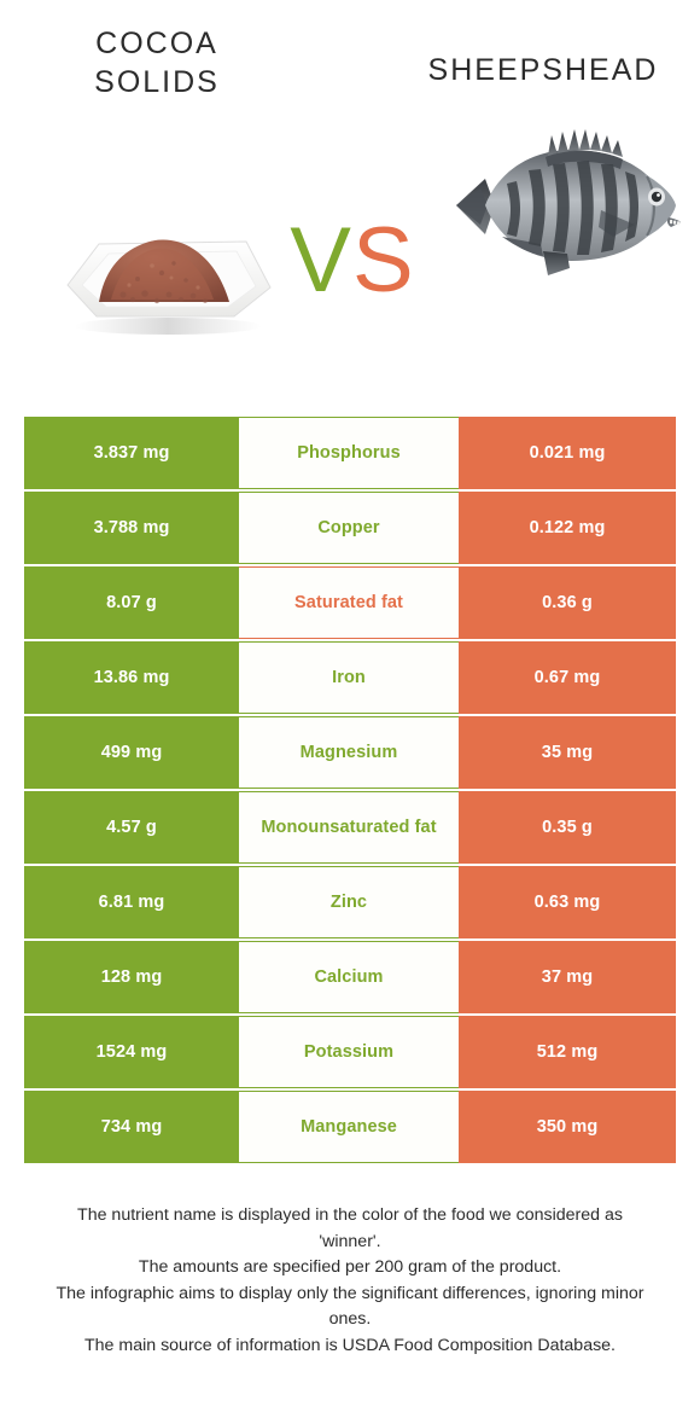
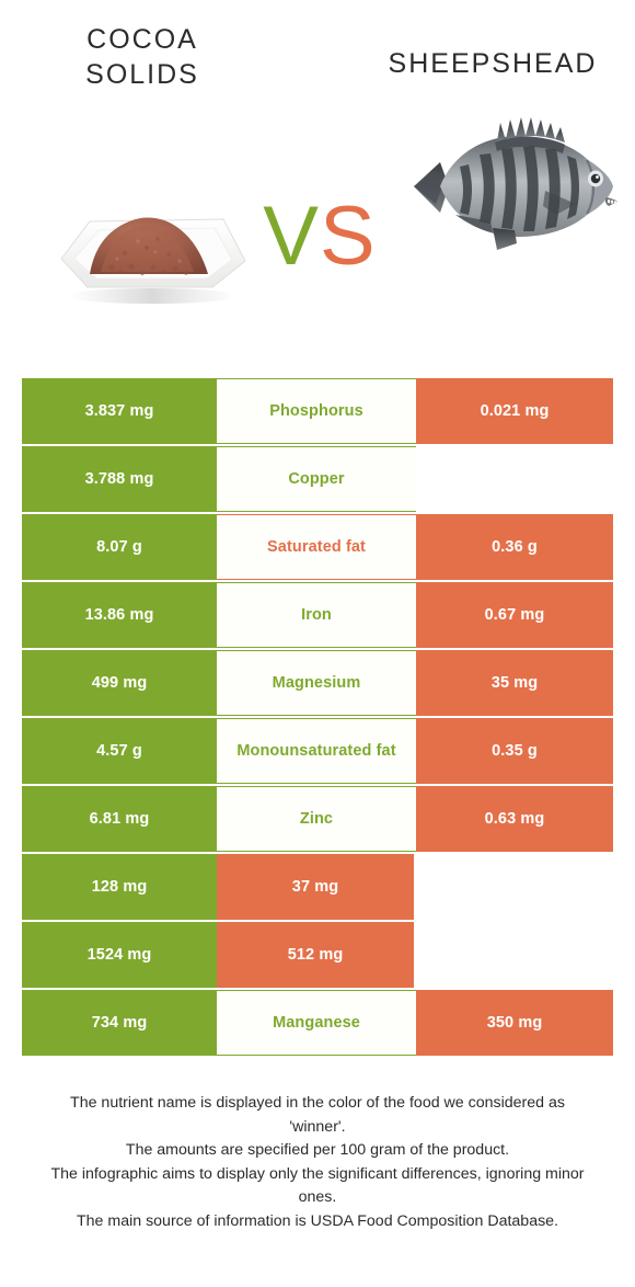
  COCOA
  SOLIDS
  SHEEPSHEAD
  VS
  3.837 mg
  Phosphorus
  0.021 mg
  3.788 mg
  Copper
- 0.122 mg
  8.07 g
  Saturated fat
  0.36 g
  13.86 mg
  Iron
  0.67 mg
  499 mg
  Magnesium
  35 mg
  4.57 g
  Monounsaturated fat
  0.35 g
  6.81 mg
  Zinc
  0.63 mg
  128 mg
- Calcium
  37 mg
  1524 mg
- Potassium
  512 mg
  734 mg
  Manganese
  350 mg
  The nutrient name is displayed in the color of the food we considered as
  'winner'.
- The amounts are specified per 200 gram of the product.
+ The amounts are specified per 100 gram of the product.
  The infographic aims to display only the significant differences, ignoring minor
  ones.
  The main source of information is USDA Food Composition Database.
